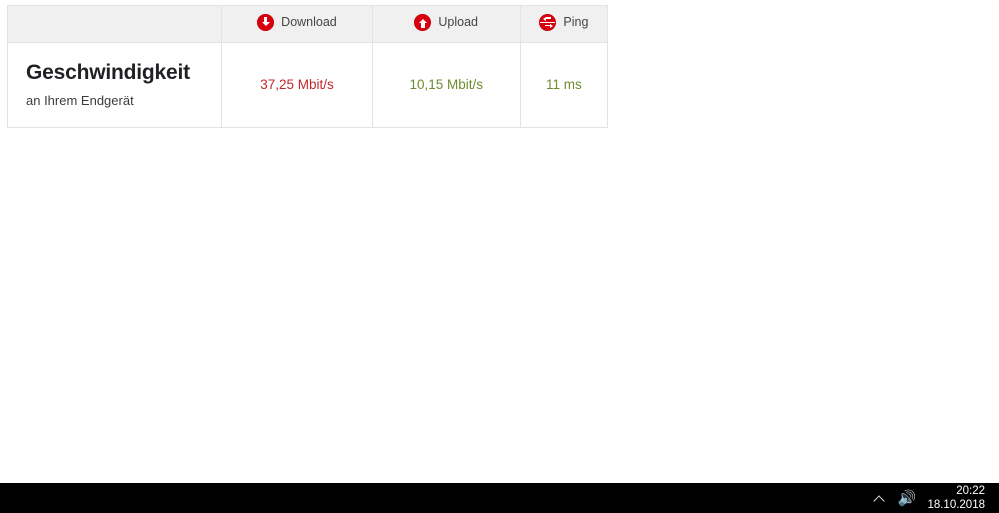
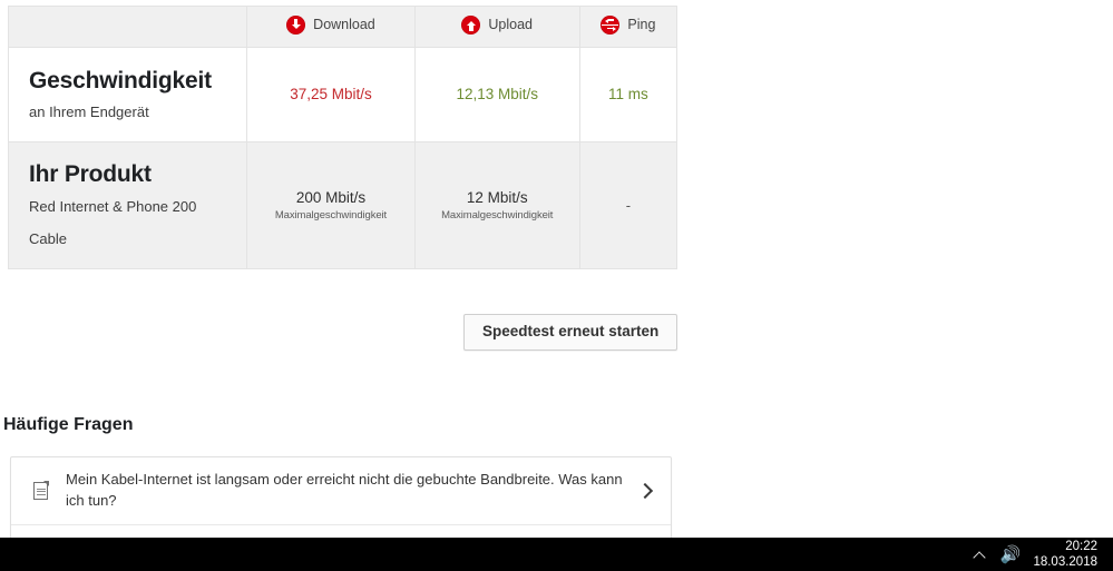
  	Download	Upload	Ping
- Geschwindigkeit an Ihrem Endgerät	37,25 Mbit/s	10,15 Mbit/s	11 ms
+ Geschwindigkeit an Ihrem Endgerät	37,25 Mbit/s	12,13 Mbit/s	11 ms
+ Ihr Produkt Red Internet & Phone 200 Cable	200 Mbit/s Maximalgeschwindigkeit	12 Mbit/s Maximalgeschwindigkeit	-
+ Speedtest erneut starten
+ Häufige Fragen
+ Mein Kabel-Internet ist langsam oder erreicht nicht die gebuchte Bandbreite. Was kann ich tun?
  🔊
  20:22
- 18.10.2018
+ 18.03.2018
